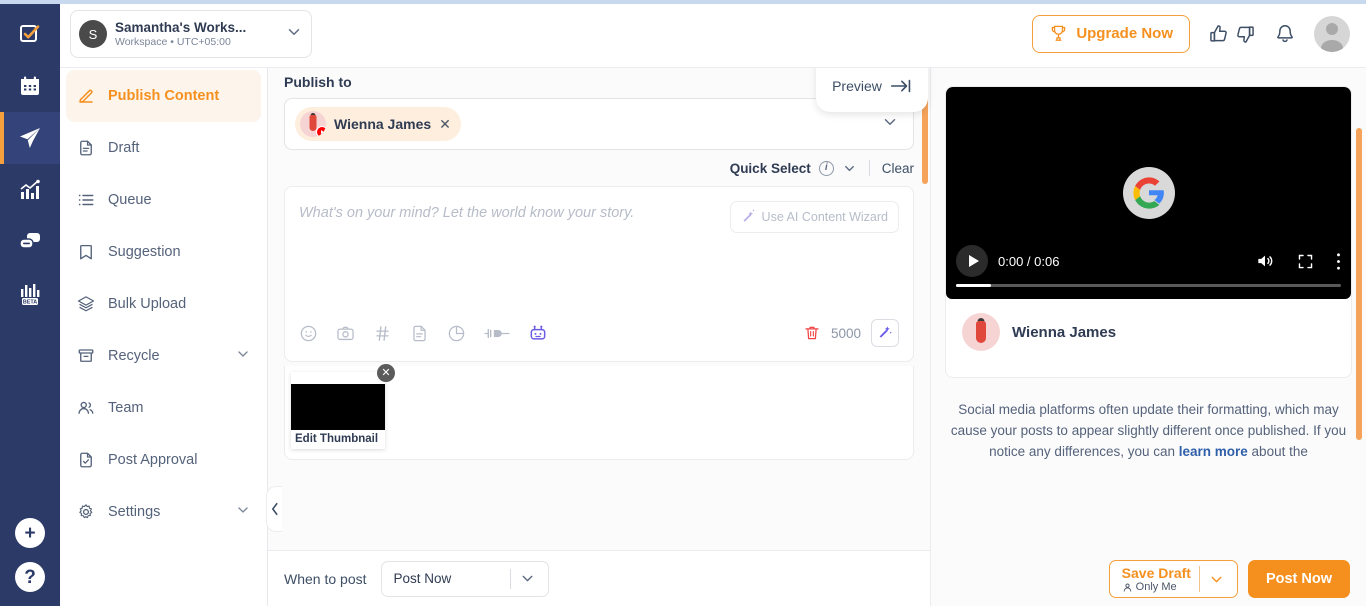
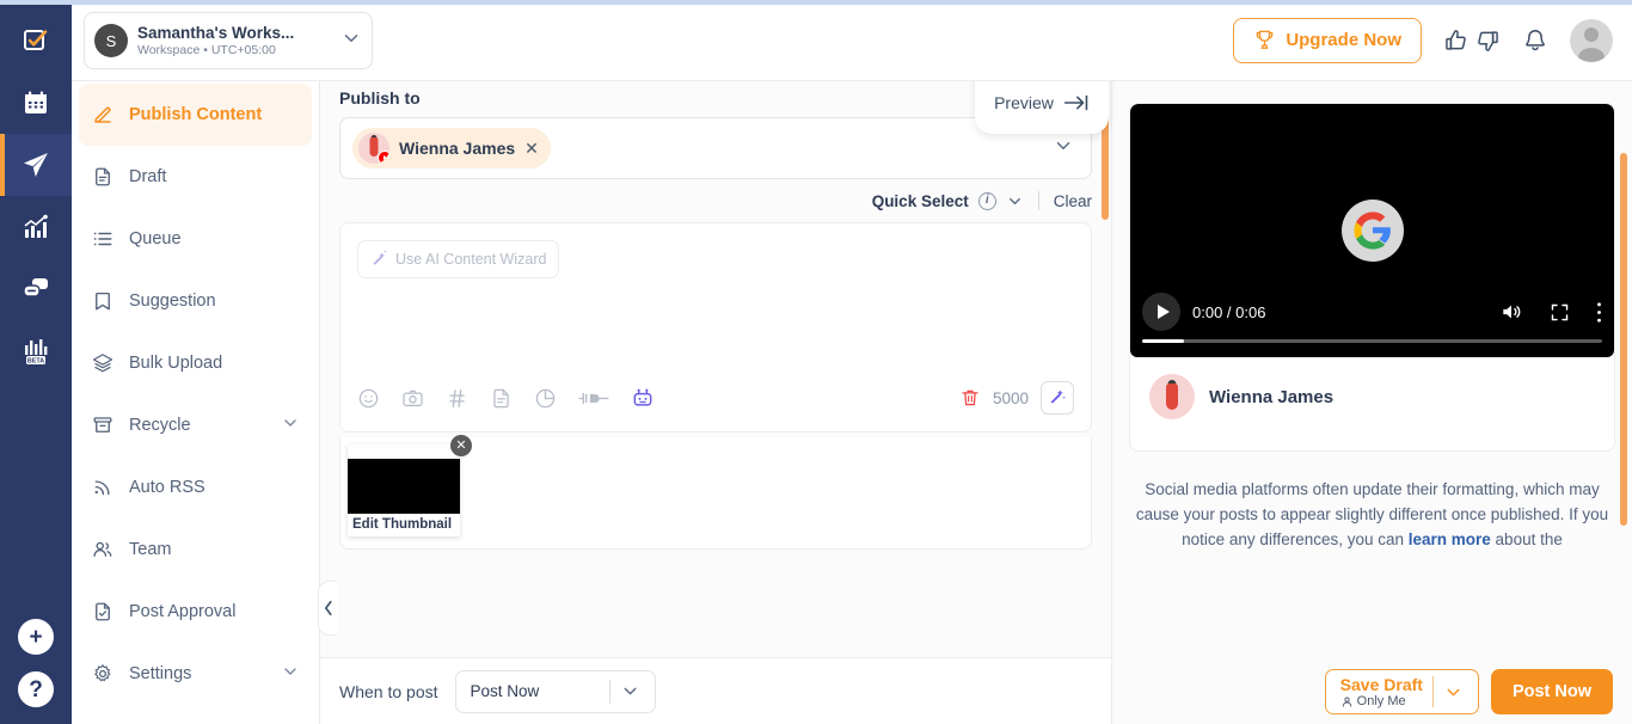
  +
  ?
  S
  Samantha's Works...
  Workspace • UTC+05:00
  Publish Content
  Draft
  Queue
  Suggestion
  Bulk Upload
  Recycle
+ Auto RSS
  Team
  Post Approval
  Settings
  Publish to
  Wienna James
  ✕
  Quick Select
  i
  Clear
- What's on your mind? Let the world know your story.
  Use AI Content Wizard
  5000
  ✕
  Edit Thumbnail
  When to post
  Post Now
  0:00 / 0:06
  Wienna James
  Social media platforms often update their formatting, which may cause your posts to appear slightly different once published. If you notice any differences, you can learn more about the
  Preview
  Upgrade Now
  Save Draft
  Only Me
  Post Now
